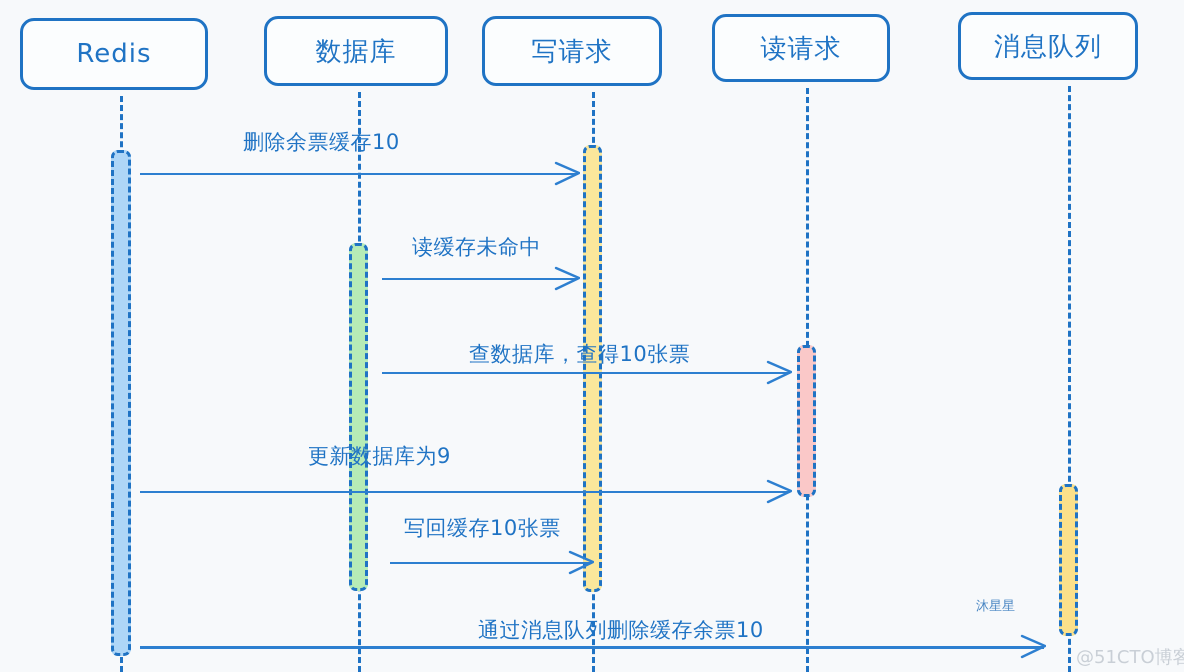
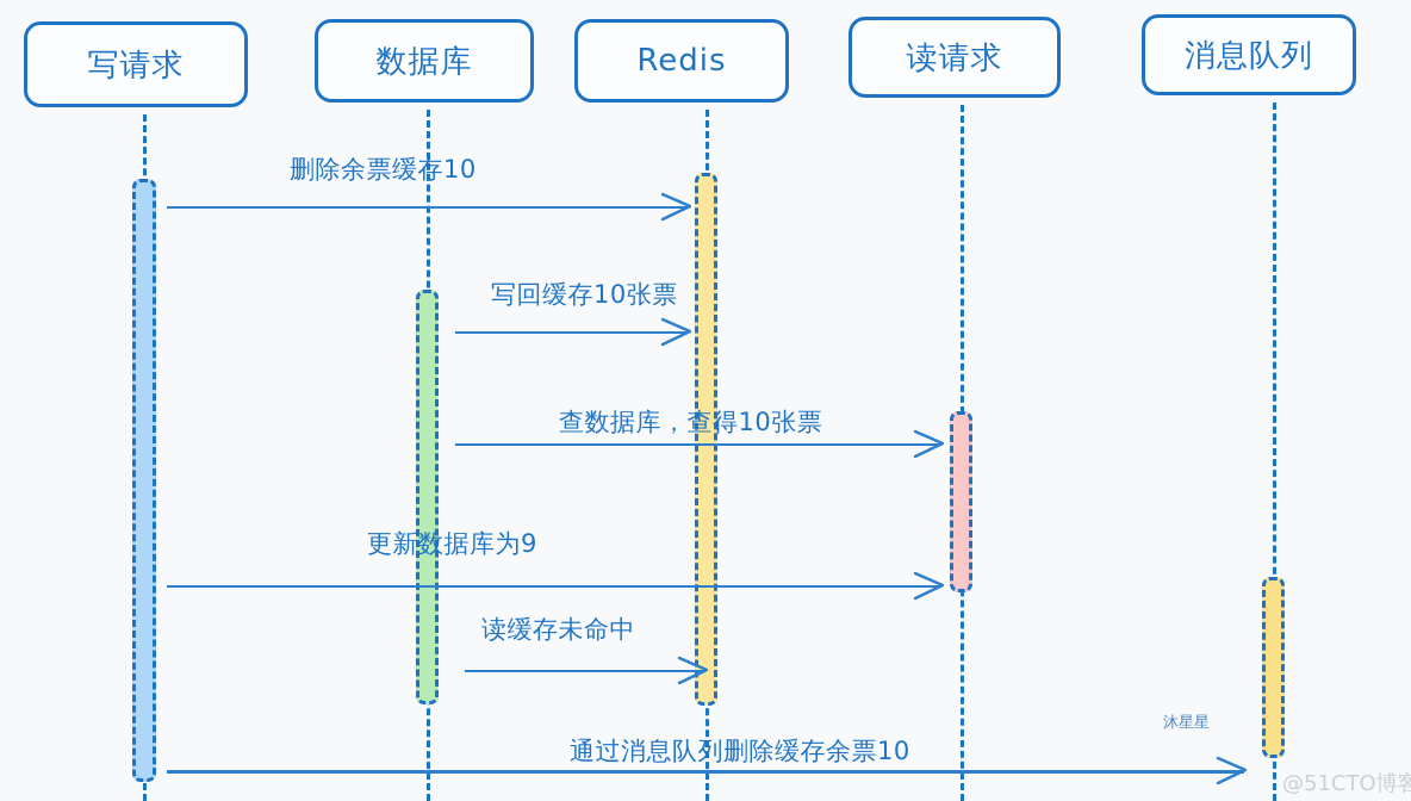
  删除余票缓存10
- 读缓存未命中
+ 写回缓存10张票
  查数据库，查得10张票
  更新数据库为9
- 写回缓存10张票
+ 读缓存未命中
  通过消息队列删除缓存余票10
- Redis
+ 写请求
  数据库
- 写请求
+ Redis
  读请求
  消息队列
  沐星星
  @51CTO博客
